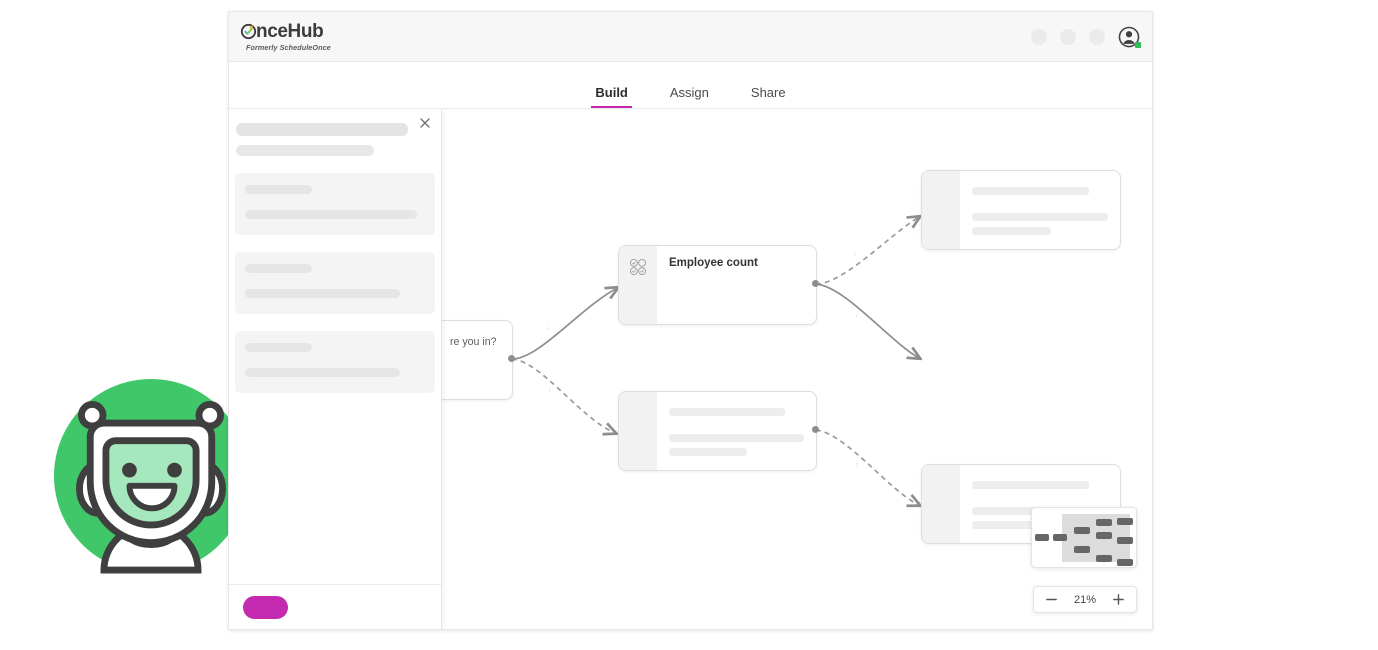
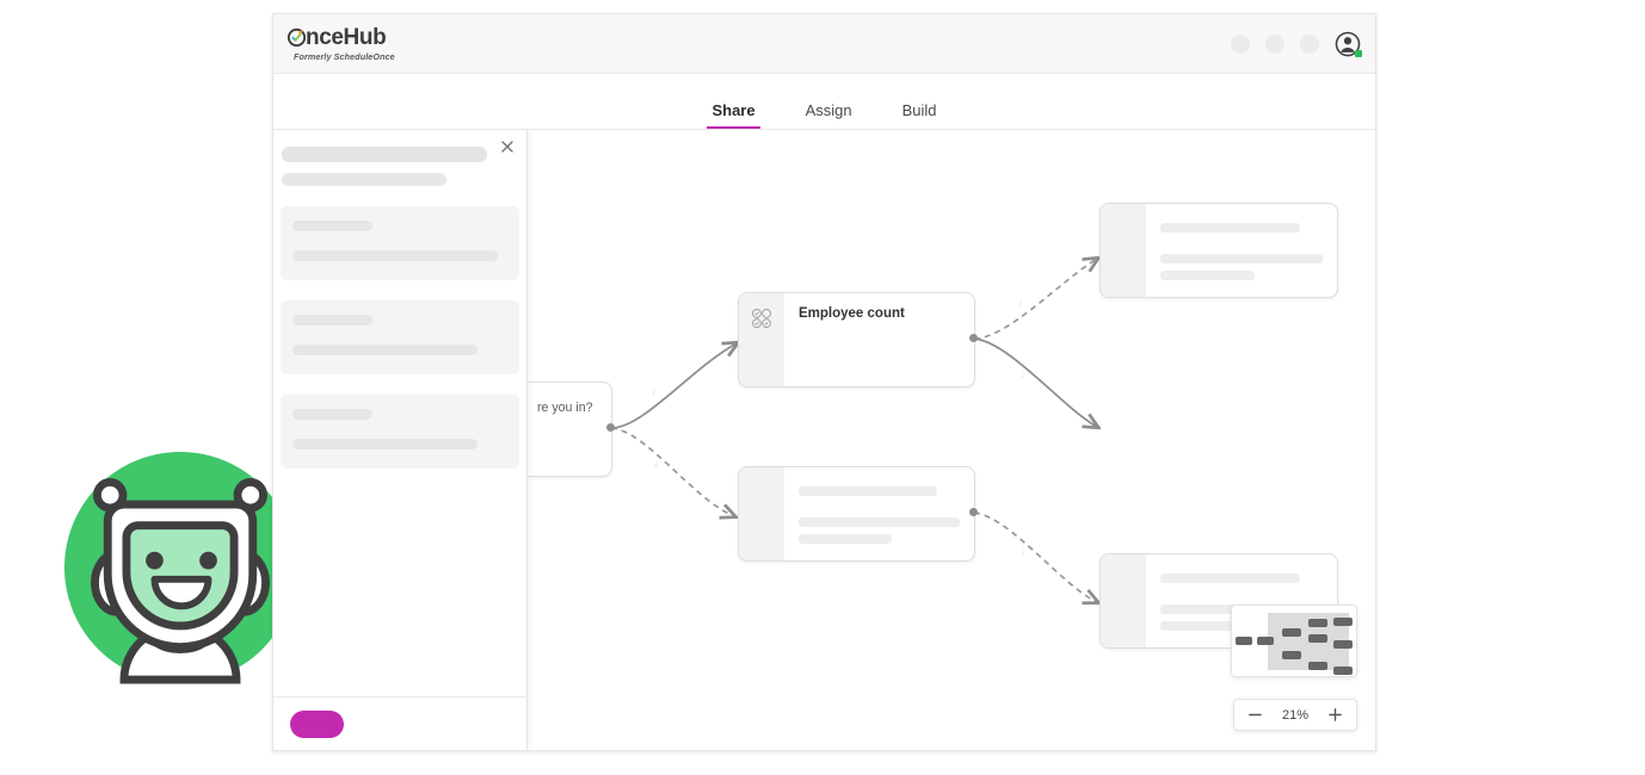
  nceHub
  Formerly ScheduleOnce
- Build
+ Share
  Assign
- Share
+ Build
  re you in?
  Employee count
  21%
